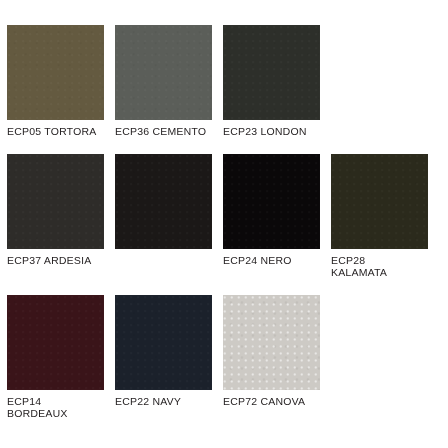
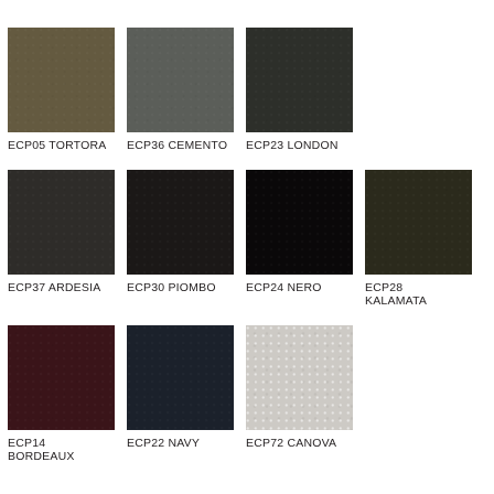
  ECP05 TORTORA
  ECP36 CEMENTO
  ECP23 LONDON
  ECP37 ARDESIA
+ ECP30 PIOMBO
  ECP24 NERO
  ECP28
  KALAMATA
  ECP14
  BORDEAUX
  ECP22 NAVY
  ECP72 CANOVA
